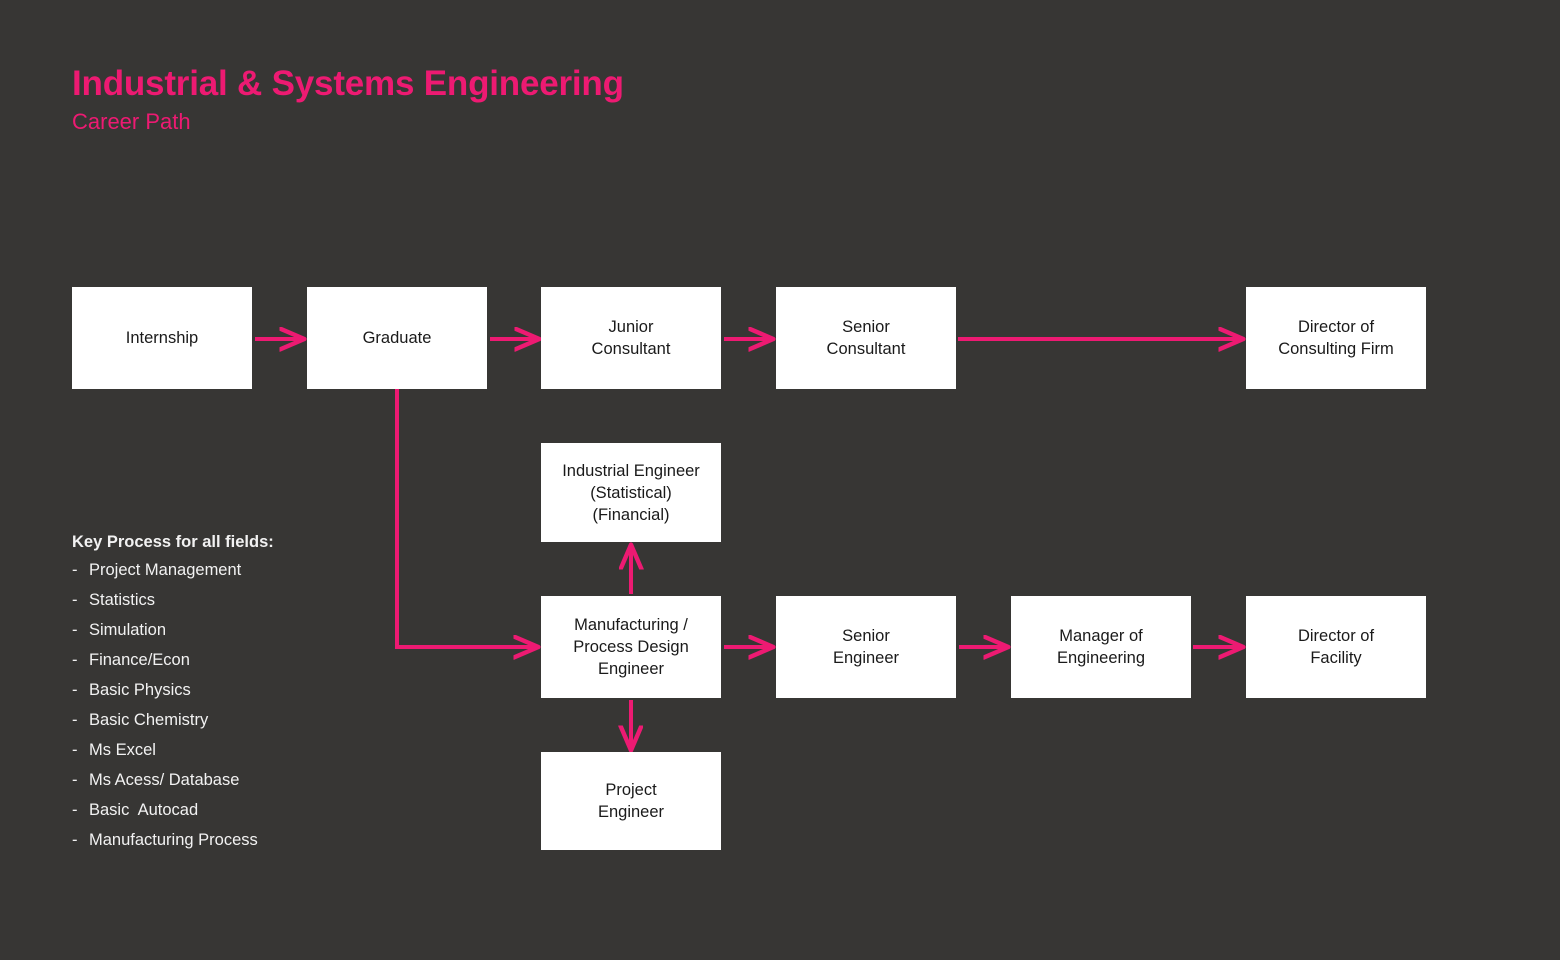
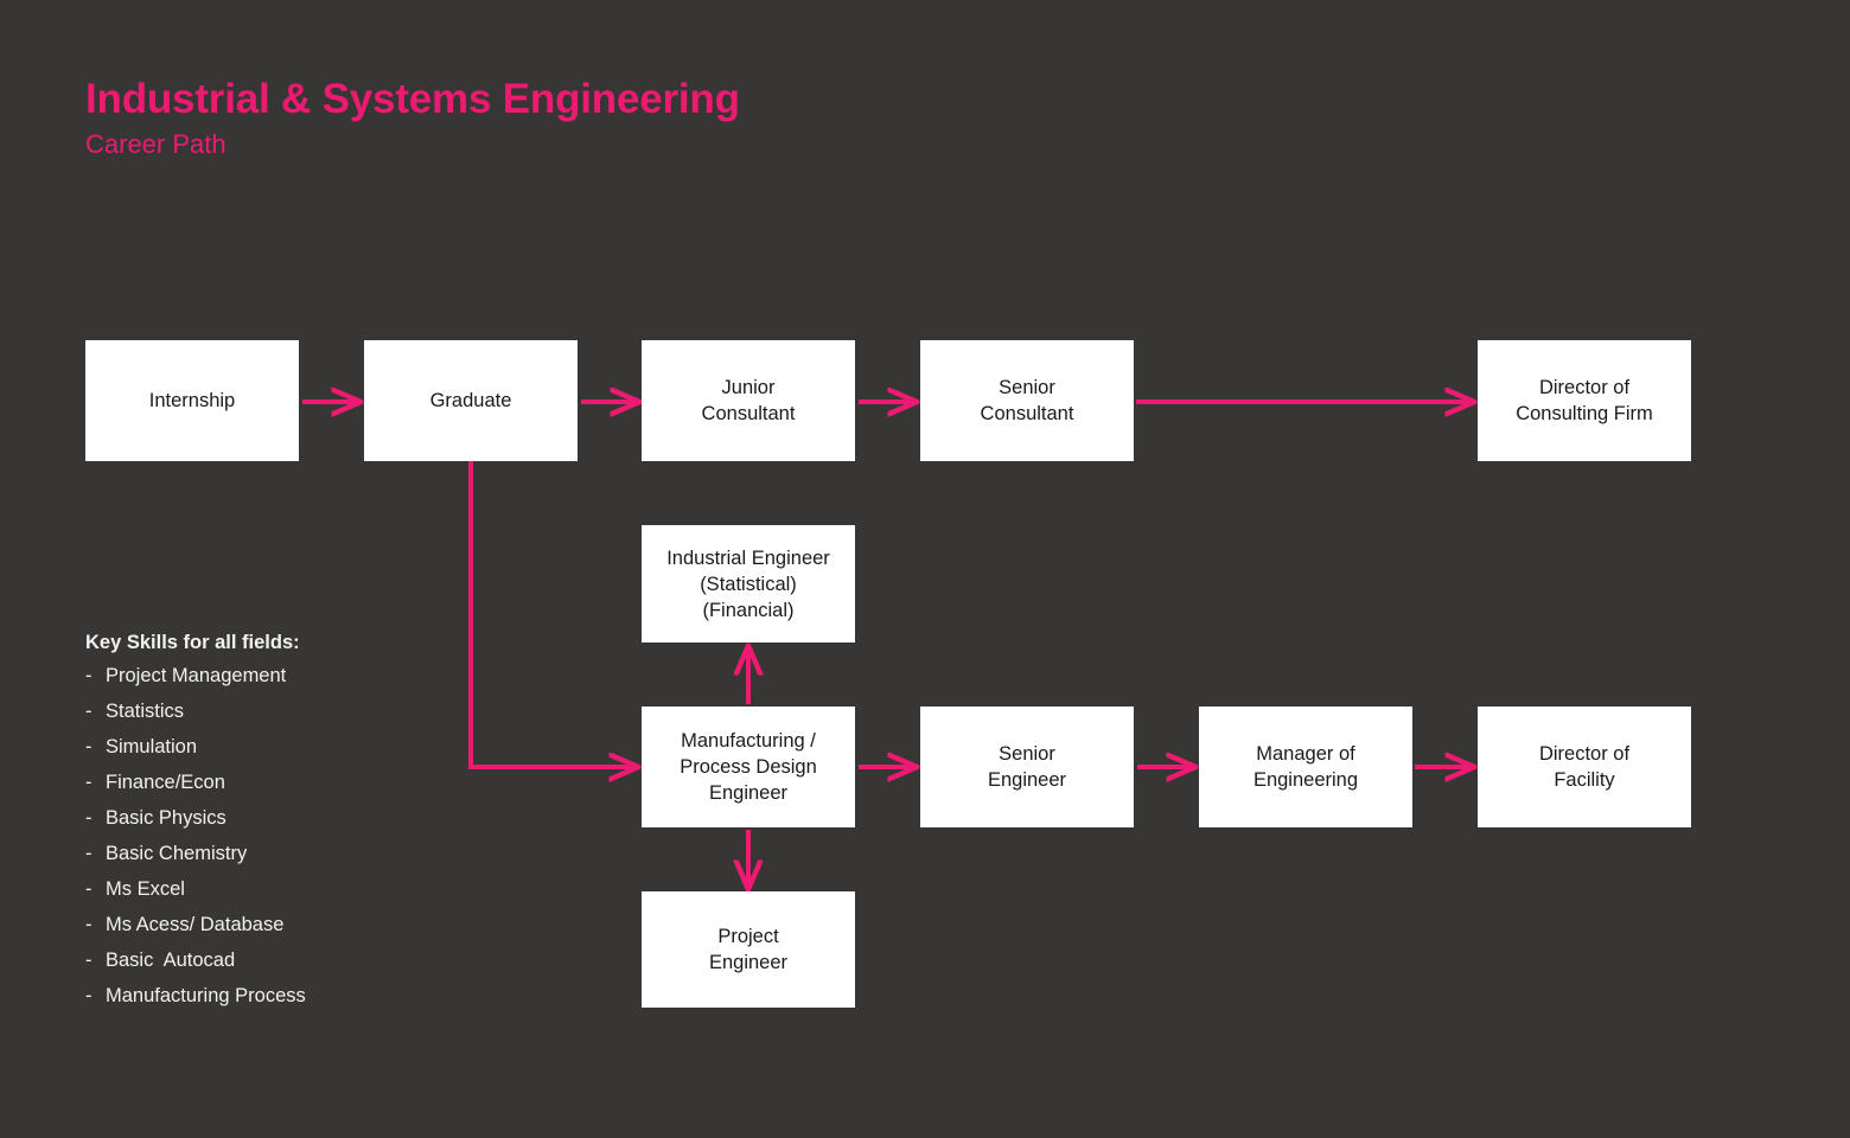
  Industrial & Systems Engineering
  Career Path
  Internship
  Graduate
  Junior
  Consultant
  Senior
  Consultant
  Director of
  Consulting Firm
  Industrial Engineer
  (Statistical)
  (Financial)
  Manufacturing /
  Process Design
  Engineer
  Senior
  Engineer
  Manager of
  Engineering
  Director of
  Facility
  Project
  Engineer
- Key Process for all fields:
+ Key Skills for all fields:
  -
  Project Management
  -
  Statistics
  -
  Simulation
  -
  Finance/Econ
  -
  Basic Physics
  -
  Basic Chemistry
  -
  Ms Excel
  -
  Ms Acess/ Database
  -
  Basic Autocad
  -
  Manufacturing Process
